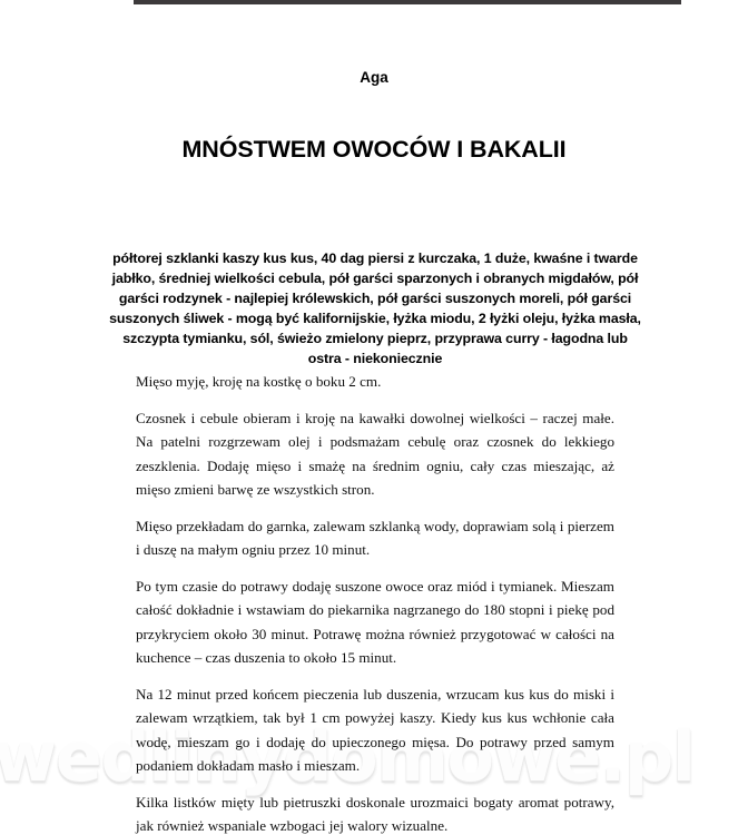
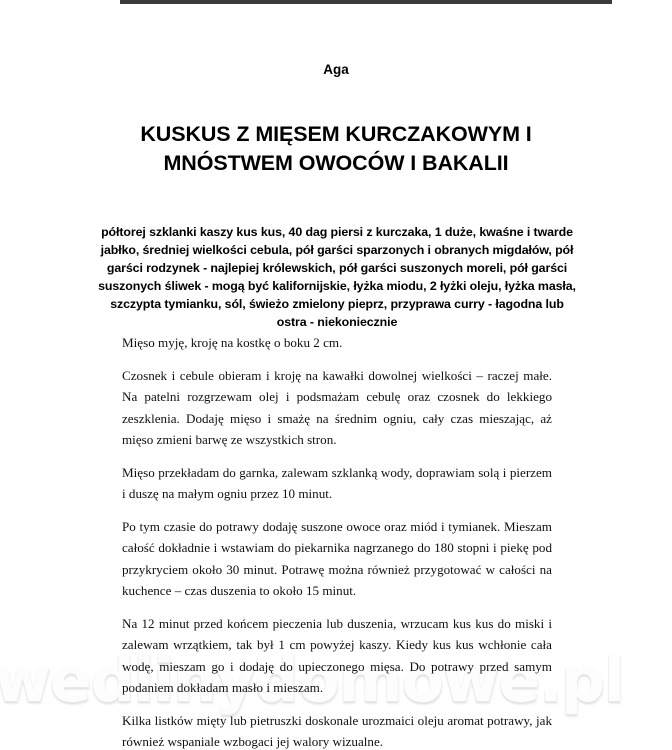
  wedlinydomowe.pl
  Aga
+ KUSKUS Z MIĘSEM KURCZAKOWYM I
  MNÓSTWEM OWOCÓW I BAKALII
  półtorej szklanki kaszy kus kus, 40 dag piersi z kurczaka, 1 duże, kwaśne i twarde jabłko, średniej wielkości cebula, pół garści sparzonych i obranych migdałów, pół garści rodzynek - najlepiej królewskich, pół garści suszonych moreli, pół garści suszonych śliwek - mogą być kalifornijskie, łyżka miodu, 2 łyżki oleju, łyżka masła, szczypta tymianku, sól, świeżo zmielony pieprz, przyprawa curry - łagodna lub ostra - niekoniecznie
  Mięso myję, kroję na kostkę o boku 2 cm.
  Czosnek i cebule obieram i kroję na kawałki dowolnej wielkości – raczej małe. Na patelni rozgrzewam olej i podsmażam cebulę oraz czosnek do lekkiego zeszklenia. Dodaję mięso i smażę na średnim ogniu, cały czas mieszając, aż mięso zmieni barwę ze wszystkich stron.
  Mięso przekładam do garnka, zalewam szklanką wody, doprawiam solą i pierzem i duszę na małym ogniu przez 10 minut.
  Po tym czasie do potrawy dodaję suszone owoce oraz miód i tymianek. Mieszam całość dokładnie i wstawiam do piekarnika nagrzanego do 180 stopni i piekę pod przykryciem około 30 minut. Potrawę można również przygotować w całości na kuchence – czas duszenia to około 15 minut.
  Na 12 minut przed końcem pieczenia lub duszenia, wrzucam kus kus do miski i zalewam wrzątkiem, tak był 1 cm powyżej kaszy. Kiedy kus kus wchłonie cała wodę, mieszam go i dodaję do upieczonego mięsa. Do potrawy przed samym podaniem dokładam masło i mieszam.
- Kilka listków mięty lub pietruszki doskonale urozmaici bogaty aromat potrawy, jak również wspaniale wzbogaci jej walory wizualne.
+ Kilka listków mięty lub pietruszki doskonale urozmaici oleju aromat potrawy, jak również wspaniale wzbogaci jej walory wizualne.
